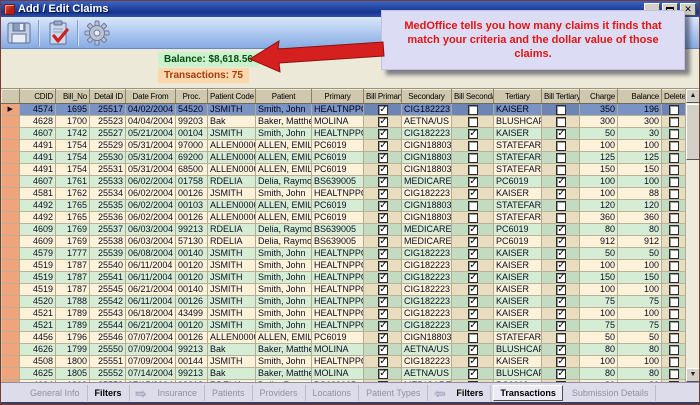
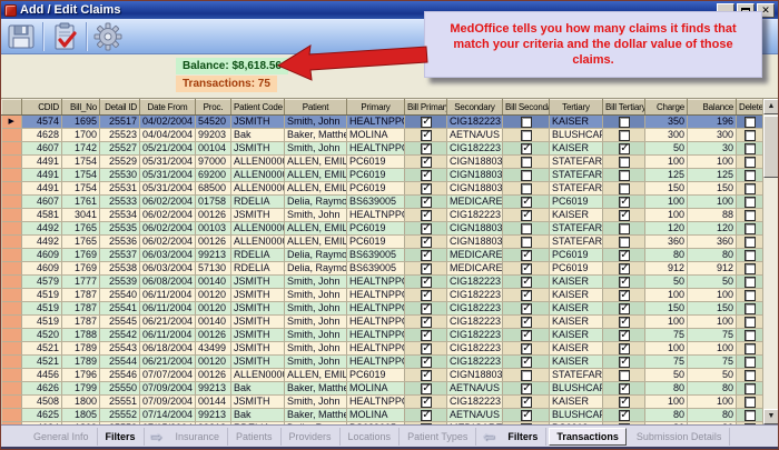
  Add / Edit Claims
  ✕
  Balance: $8,618.5
  Transactions: 75
  MedOffice tells you how many claims it finds that match your criteria and the dollar value of those claims.
  	CDID	Bill_No	Detail ID	Date From	Proc.	Patient Code	Patient	Primary	Bill Primar	Secondary	Bill Second	Tertiary	Bill Tertiary	Charge	Balance	Delete
  	4574	1695	25517	04/02/2004	54520	JSMITH	Smith, John	HEALTNPP		CIG182223		KAISER		350	196
  	4628	1700	25523	04/04/2004	99203	Bak	Baker, Matth	MOLINA		AETNA/US		BLUSHCA		300	300
  	4607	1742	25527	05/21/2004	00104	JSMITH	Smith, John	HEALTNPP		CIG182223		KAISER		50	30
  	4491	1754	25529	05/31/2004	97000	ALLEN000	ALLEN, EMIL	PC6019		CIGN18803		STATEFAR		100	100
  	4491	1754	25530	05/31/2004	69200	ALLEN000	ALLEN, EMIL	PC6019		CIGN18803		STATEFAR		125	125
  	4491	1754	25531	05/31/2004	68500	ALLEN000	ALLEN, EMIL	PC6019		CIGN18803		STATEFAR		150	150
  	4607	1761	25533	06/02/2004	01758	RDELIA	Delia, Raymo	BS639005		MEDICARE		PC6019		100	100
- 	4581	1762	25534	06/02/2004	00126	JSMITH	Smith, John	HEALTNPP		CIG182223		KAISER		100	88
+ 	4581	3041	25534	06/02/2004	00126	JSMITH	Smith, John	HEALTNPP		CIG182223		KAISER		100	88
  	4492	1765	25535	06/02/2004	00103	ALLEN000	ALLEN, EMIL	PC6019		CIGN18803		STATEFAR		120	120
  	4492	1765	25536	06/02/2004	00126	ALLEN000	ALLEN, EMIL	PC6019		CIGN18803		STATEFAR		360	360
  	4609	1769	25537	06/03/2004	99213	RDELIA	Delia, Raymo	BS639005		MEDICARE		PC6019		80	80
  	4609	1769	25538	06/03/2004	57130	RDELIA	Delia, Raymo	BS639005		MEDICARE		PC6019		912	912
  	4579	1777	25539	06/08/2004	00140	JSMITH	Smith, John	HEALTNPP		CIG182223		KAISER		50	50
  	4519	1787	25540	06/11/2004	00120	JSMITH	Smith, John	HEALTNPP		CIG182223		KAISER		100	100
  	4519	1787	25541	06/11/2004	00120	JSMITH	Smith, John	HEALTNPP		CIG182223		KAISER		150	150
  	4519	1787	25545	06/21/2004	00140	JSMITH	Smith, John	HEALTNPP		CIG182223		KAISER		100	100
  	4520	1788	25542	06/11/2004	00126	JSMITH	Smith, John	HEALTNPP		CIG182223		KAISER		75	75
  	4521	1789	25543	06/18/2004	43499	JSMITH	Smith, John	HEALTNPP		CIG182223		KAISER		100	100
  	4521	1789	25544	06/21/2004	00120	JSMITH	Smith, John	HEALTNPP		CIG182223		KAISER		75	75
  	4456	1796	25546	07/07/2004	00126	ALLEN000	ALLEN, EMIL	PC6019		CIGN18803		STATEFAR		50	50
  	4626	1799	25550	07/09/2004	99213	Bak	Baker, Matth	MOLINA		AETNA/US		BLUSHCA		80	80
  	4508	1800	25551	07/09/2004	00144	JSMITH	Smith, John	HEALTNPP		CIG182223		KAISER		100	100
  	4625	1805	25552	07/14/2004	99213	Bak	Baker, Matth	MOLINA		AETNA/US		BLUSHCA		80	80
  General Info
  Filters
  ⇨
  Insurance
  Patients
  Providers
  Locations
  Patient Types
  ⇦
  Filters
  Transactions
  Submission Details
